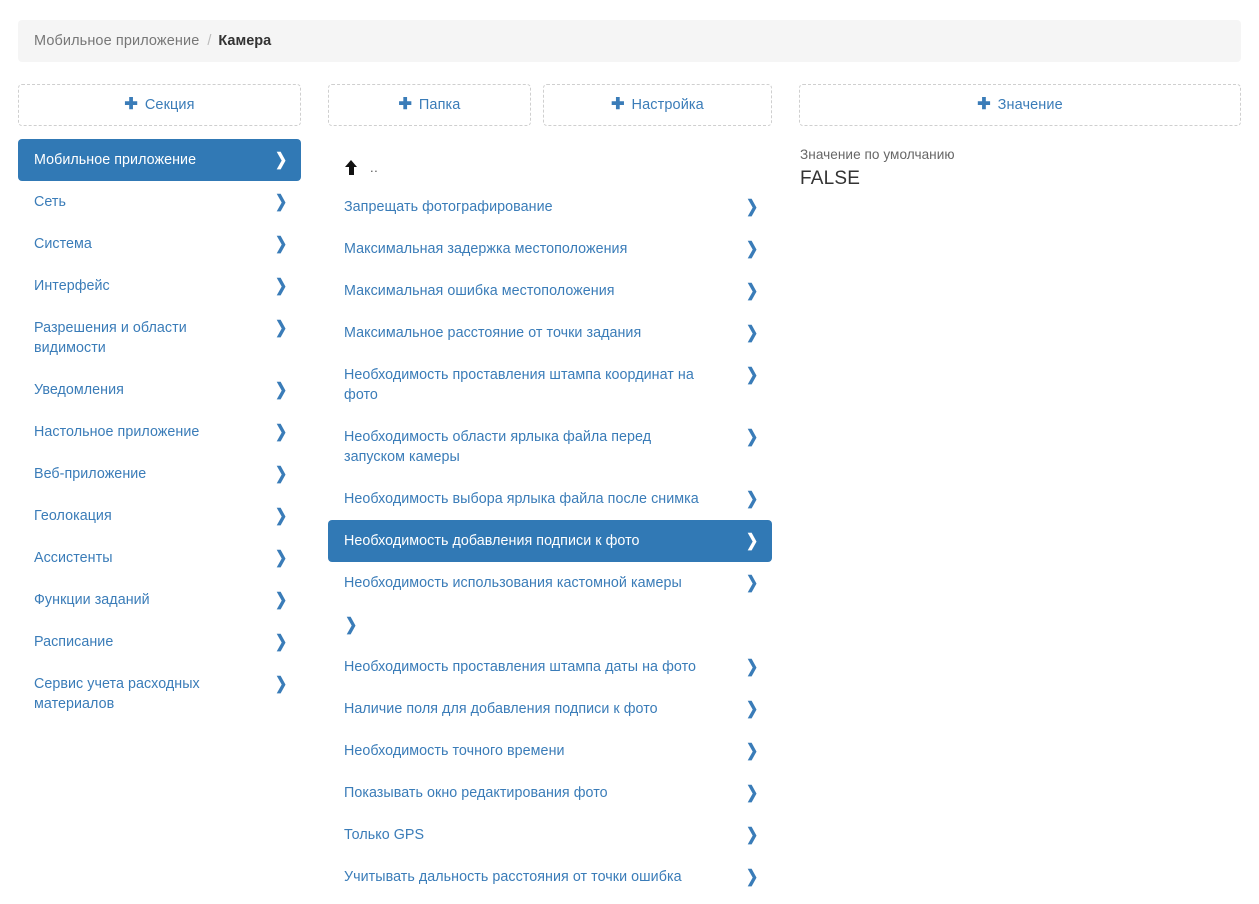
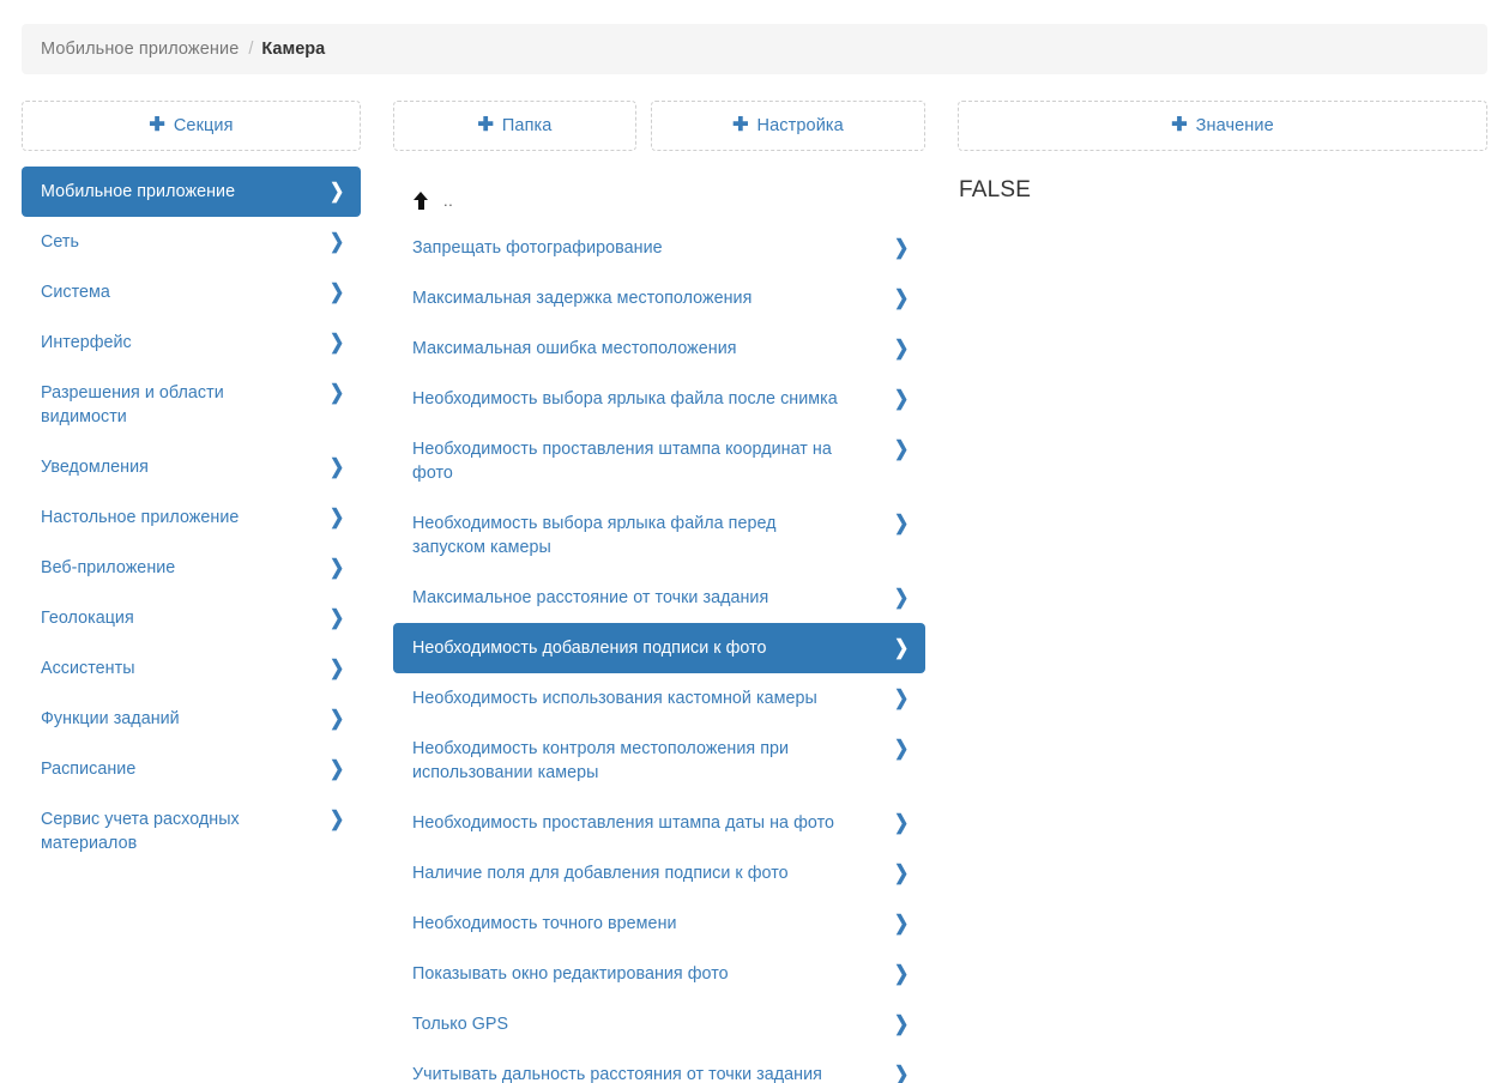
  Мобильное приложение
  /
  Камера
  ✚
  Секция
  Мобильное приложение
  ❯
  Сеть
  ❯
  Система
  ❯
  Интерфейс
  ❯
  Разрешения и области видимости
  ❯
  Уведомления
  ❯
  Настольное приложение
  ❯
  Веб-приложение
  ❯
  Геолокация
  ❯
  Ассистенты
  ❯
  Функции заданий
  ❯
  Расписание
  ❯
  Сервис учета расходных материалов
  ❯
  ✚
  Папка
  ✚
  Настройка
  ..
  Запрещать фотографирование
  ❯
  Максимальная задержка местоположения
  ❯
  Максимальная ошибка местоположения
  ❯
- Максимальное расстояние от точки задания
+ Необходимость выбора ярлыка файла после снимка
  ❯
  Необходимость проставления штампа координат на фото
  ❯
- Необходимость области ярлыка файла перед запуском камеры
+ Необходимость выбора ярлыка файла перед запуском камеры
  ❯
- Необходимость выбора ярлыка файла после снимка
+ Максимальное расстояние от точки задания
  ❯
  Необходимость добавления подписи к фото
  ❯
  Необходимость использования кастомной камеры
  ❯
+ Необходимость контроля местоположения при использовании камеры
  ❯
  Необходимость проставления штампа даты на фото
  ❯
  Наличие поля для добавления подписи к фото
  ❯
  Необходимость точного времени
  ❯
  Показывать окно редактирования фото
  ❯
  Только GPS
  ❯
- Учитывать дальность расстояния от точки ошибка
+ Учитывать дальность расстояния от точки задания
  ❯
  ✚
  Значение
- Значение по умолчанию
  FALSE
